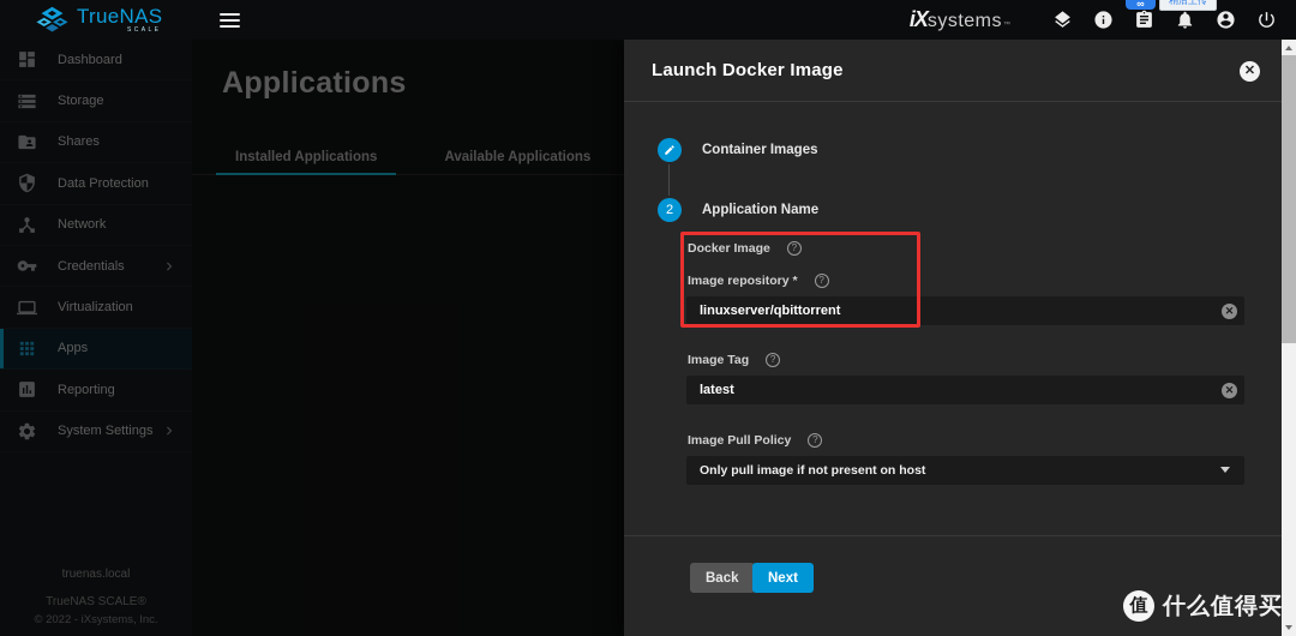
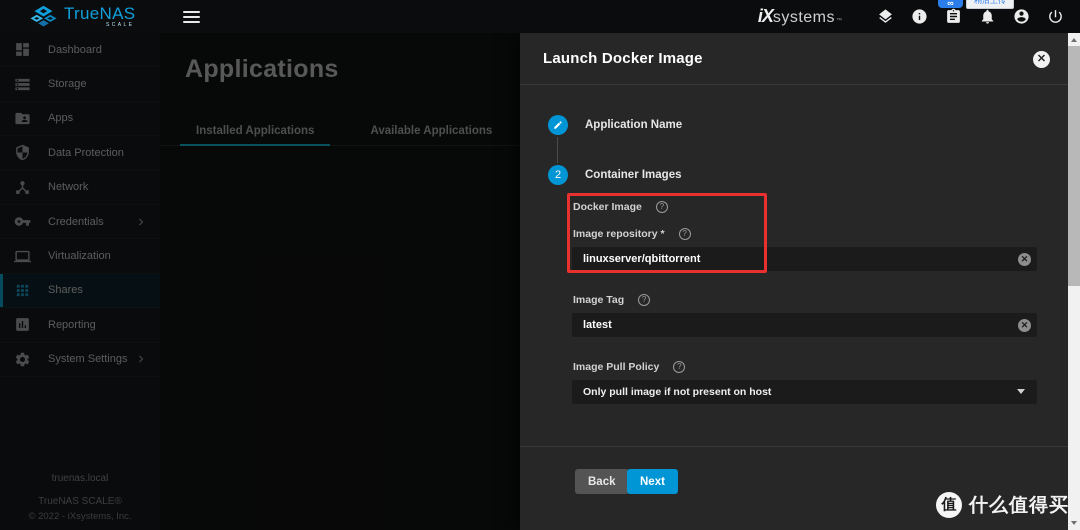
  TrueNAS
  iX
  systems
  ∞
  稍后上传
  Dashboard
  Storage
- Shares
+ Apps
  Data Protection
  Network
  Credentials
  Virtualization
- Apps
+ Shares
  Reporting
  System Settings
  truenas.local
  TrueNAS SCALE®
  © 2022 - iXsystems, Inc.
  Applications
  Installed Applications
  Available Applications
  Launch Docker Image
  ✕
- Container Images
+ Application Name
  2
- Application Name
+ Container Images
  Docker Image
  ?
  Image repository *
  ?
  linuxserver/qbittorrent
  ✕
  Image Tag
  ?
  latest
  ✕
  Image Pull Policy
  ?
  Only pull image if not present on host
  Back
  Next
  值
  什么值得买
